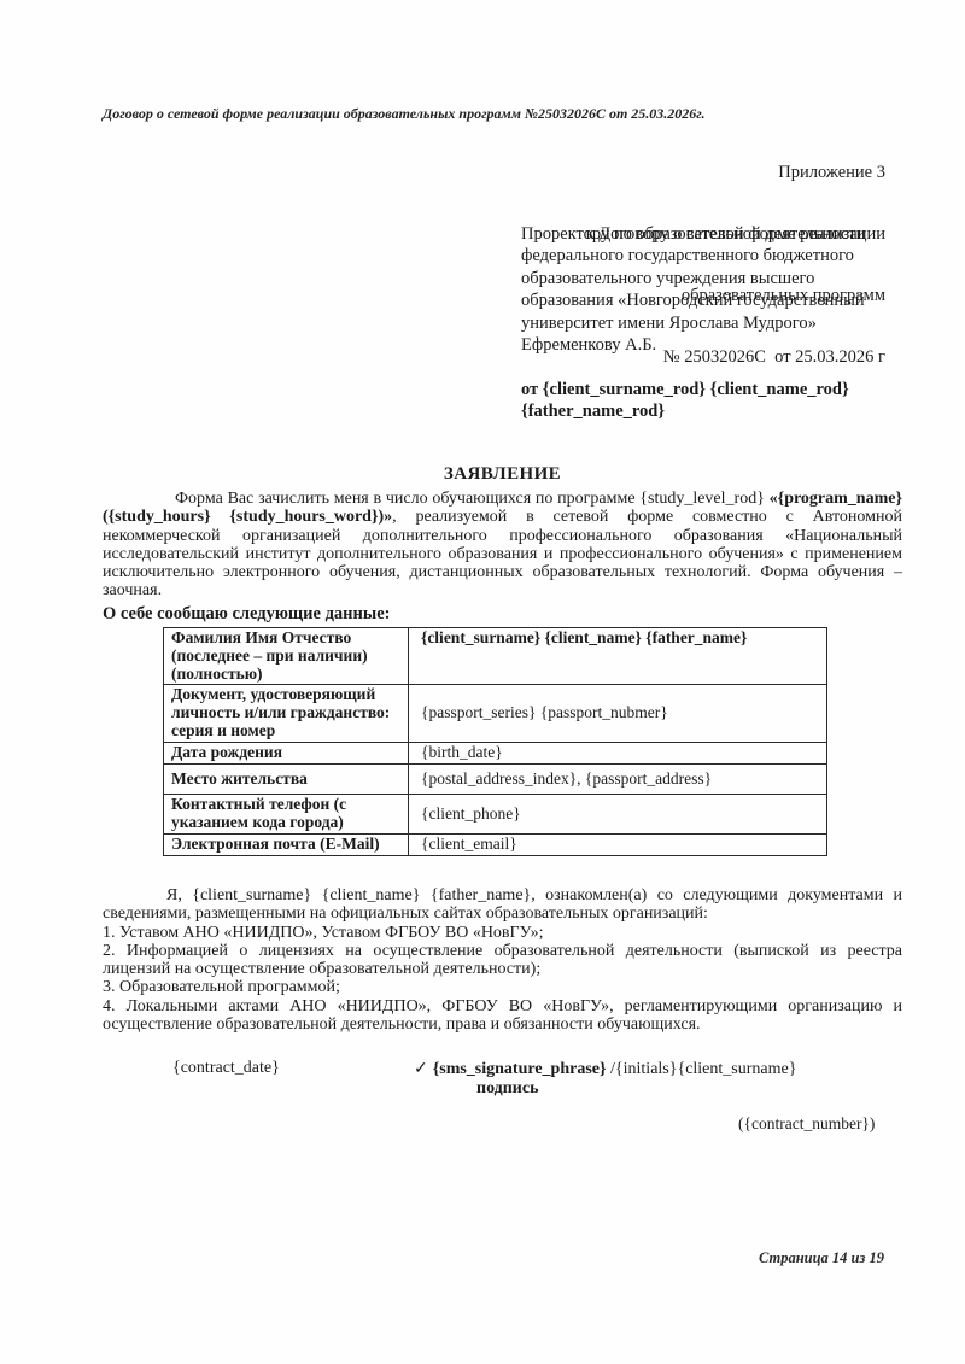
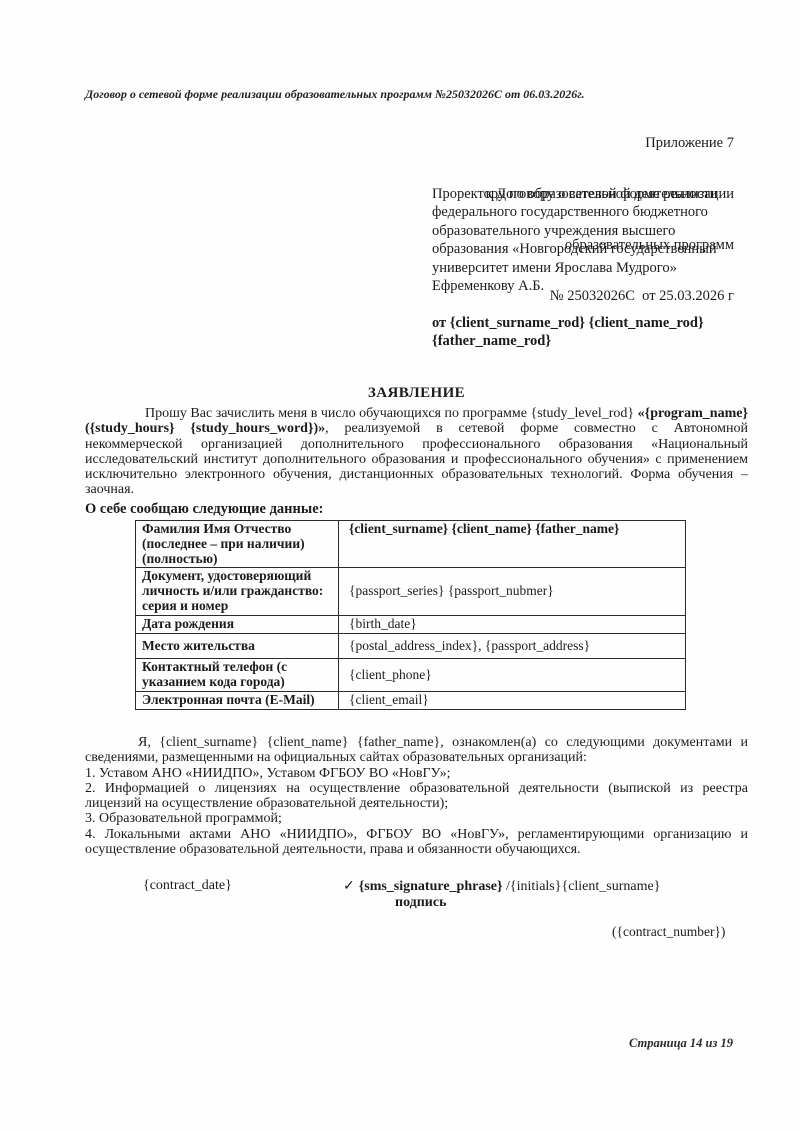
- Договор о сетевой форме реализации образовательных программ №25032026С от 25.03.2026г.
+ Договор о сетевой форме реализации образовательных программ №25032026С от 06.03.2026г.
- Приложение 3
+ Приложение 7
  к Договору о сетевой форме реализации
  образовательных программ
  № 25032026С от 25.03.2026 г
  Проректору по образовательной деятельности федерального государственного бюджетного образовательного учреждения высшего образования «Новгородский государственный университет имени Ярослава Мудрого» Ефременкову А.Б.
  от {client_surname_rod} {client_name_rod} {father_name_rod}
  ЗАЯВЛЕНИЕ
- Форма Вас зачислить меня в число обучающихся по программе {study_level_rod} «{program_name} ({study_hours} {study_hours_word})», реализуемой в сетевой форме совместно с Автономной некоммерческой организацией дополнительного профессионального образования «Национальный исследовательский институт дополнительного образования и профессионального обучения» с применением исключительно электронного обучения, дистанционных образовательных технологий. Форма обучения – заочная.
+ Прошу Вас зачислить меня в число обучающихся по программе {study_level_rod} «{program_name} ({study_hours} {study_hours_word})», реализуемой в сетевой форме совместно с Автономной некоммерческой организацией дополнительного профессионального образования «Национальный исследовательский институт дополнительного образования и профессионального обучения» с применением исключительно электронного обучения, дистанционных образовательных технологий. Форма обучения – заочная.
  О себе сообщаю следующие данные:
  Фамилия Имя Отчество (последнее – при наличии) (полностью)	{client_surname} {client_name} {father_name}
  Документ, удостоверяющий личность и/или гражданство: серия и номер	{passport_series} {passport_nubmer}
  Дата рождения	{birth_date}
  Место жительства	{postal_address_index}, {passport_address}
  Контактный телефон (с указанием кода города)	{client_phone}
  Электронная почта (E-Mail)	{client_email}
  Я, {client_surname} {client_name} {father_name}, ознакомлен(а) со следующими документами и сведениями, размещенными на официальных сайтах образовательных организаций:
  1. Уставом АНО «НИИДПО», Уставом ФГБОУ ВО «НовГУ»;
  2. Информацией о лицензиях на осуществление образовательной деятельности (выпиской из реестра лицензий на осуществление образовательной деятельности);
  3. Образовательной программой;
  4. Локальными актами АНО «НИИДПО», ФГБОУ ВО «НовГУ», регламентирующими организацию и осуществление образовательной деятельности, права и обязанности обучающихся.
  {contract_date}
  ✓ {sms_signature_phrase} /{initials}{client_surname}
  подпись
  ({contract_number})
  Страница 14 из 19
